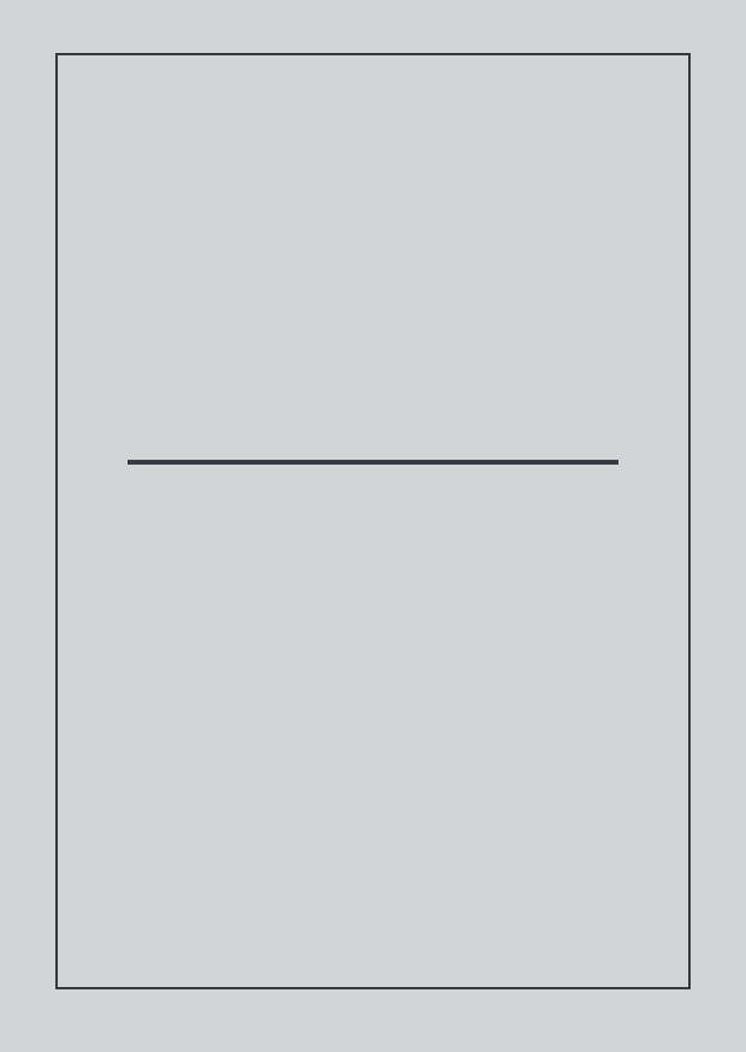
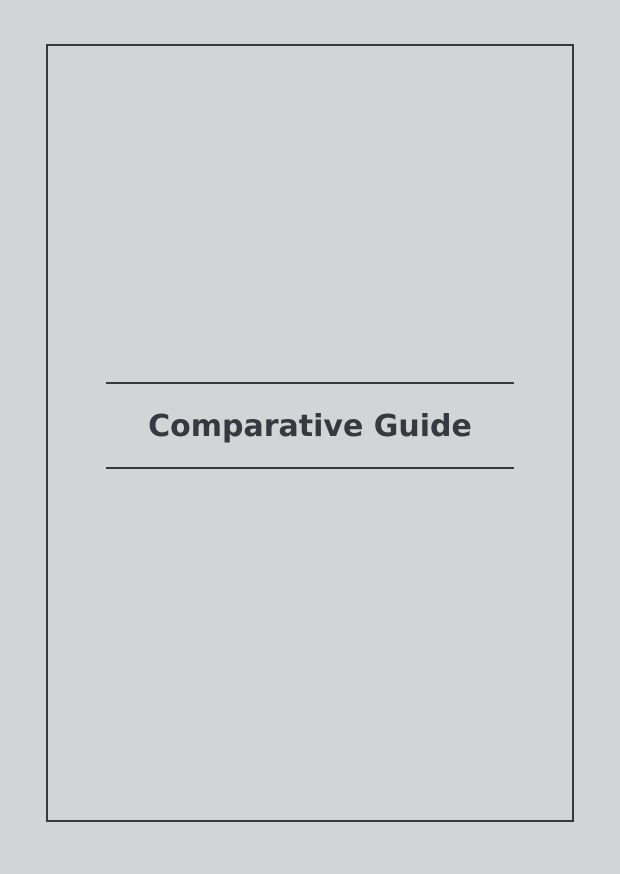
+ Comparative Guide
